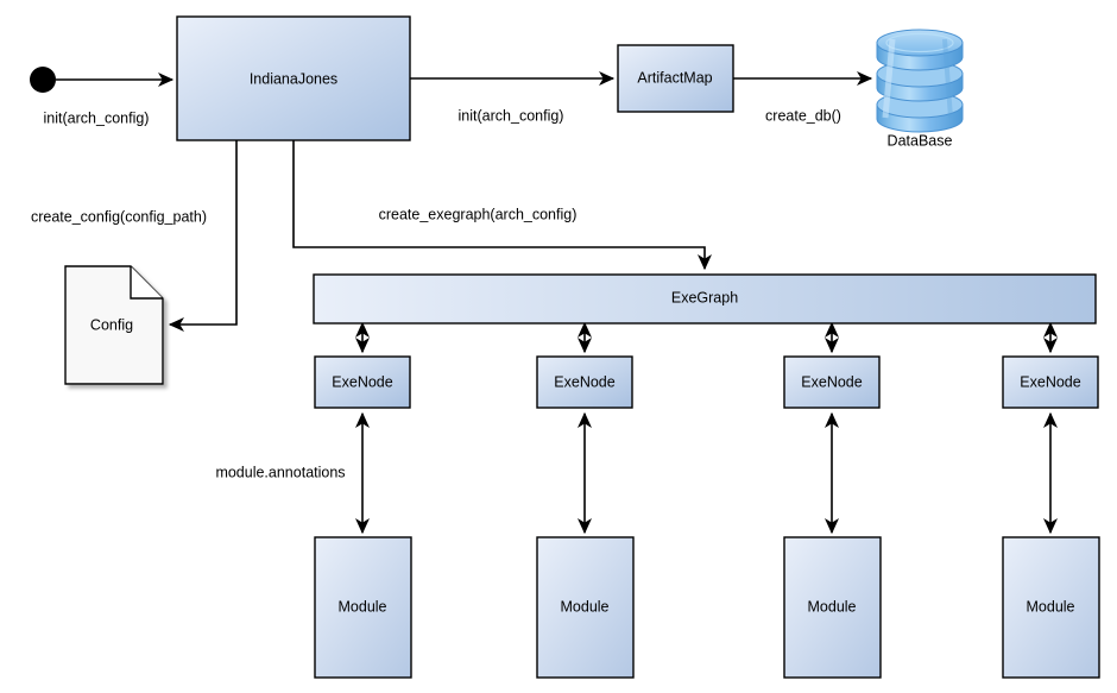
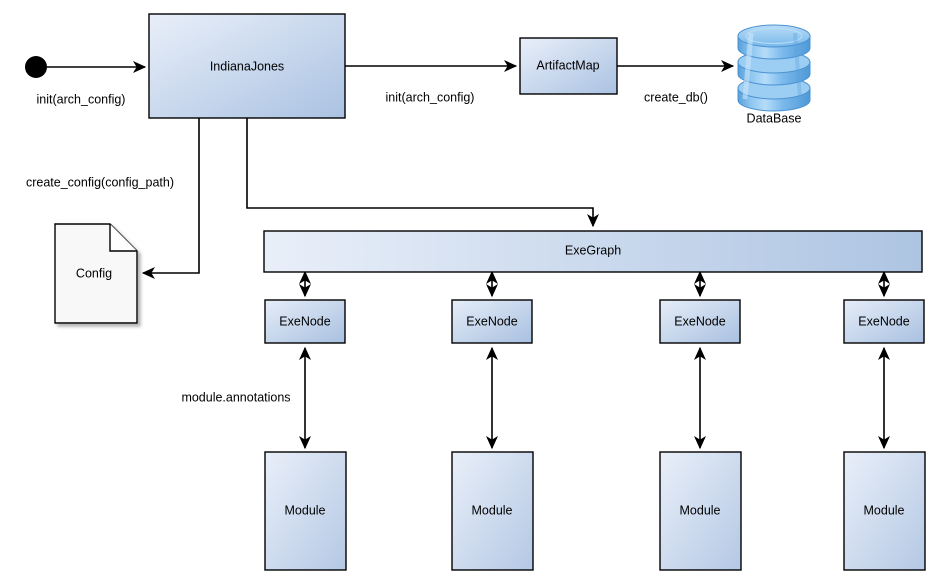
  init(arch_config)
  init(arch_config)
  create_db()
  create_config(config_path)
- create_exegraph(arch_config)
  module.annotations
  IndianaJones
  ArtifactMap
  DataBase
  Config
  ExeGraph
  ExeNode
  ExeNode
  ExeNode
  ExeNode
  Module
  Module
  Module
  Module
